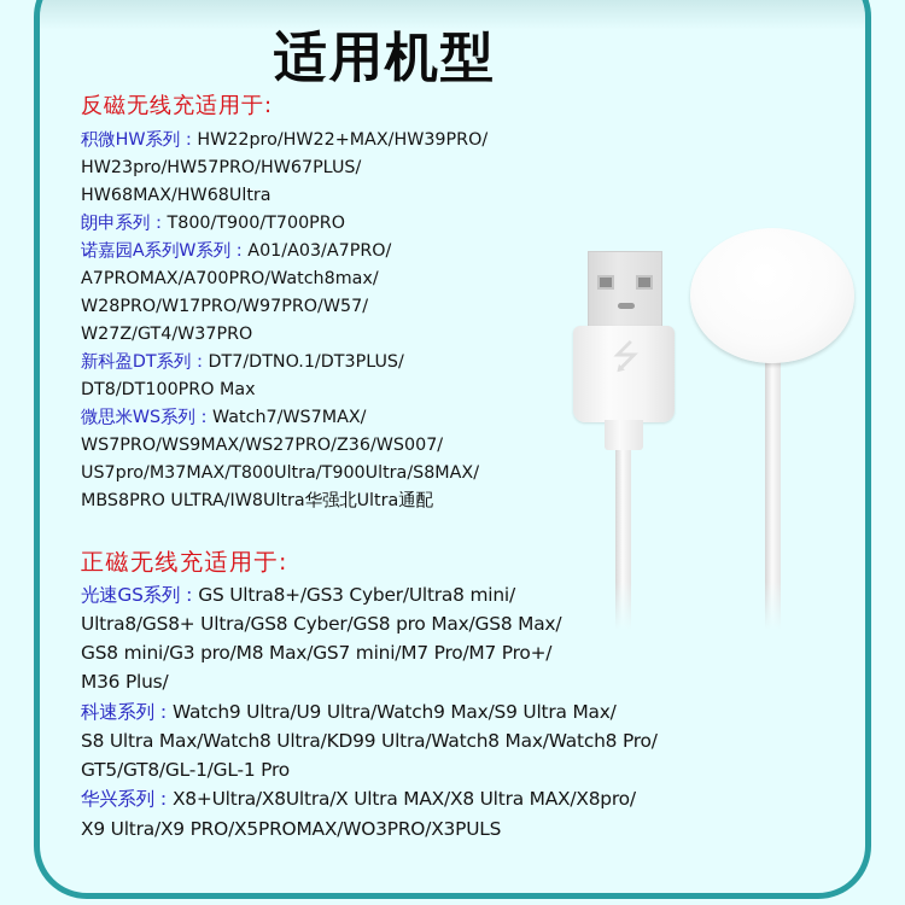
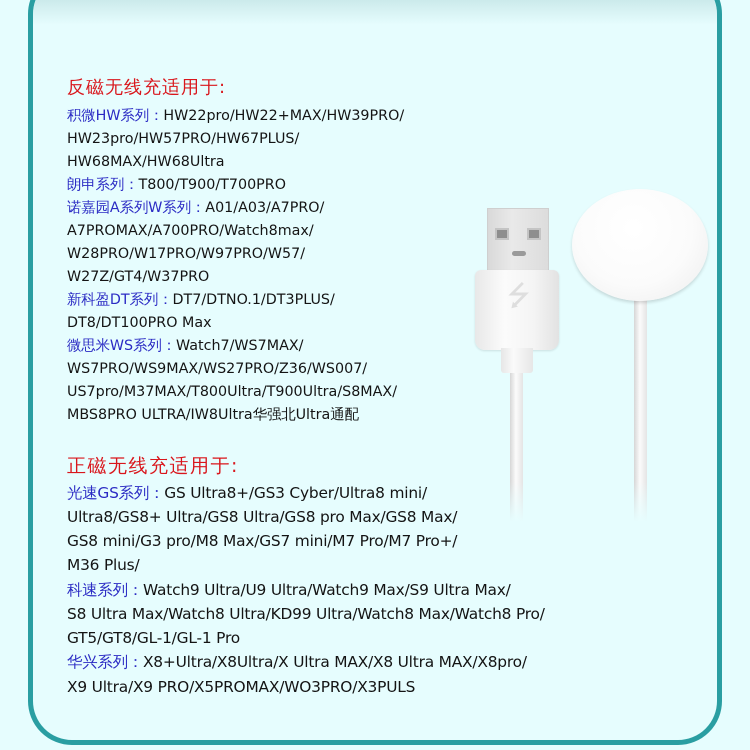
- 适用机型
  反磁无线充适用于:
  积微HW系列：HW22pro/HW22+MAX/HW39PRO/
  HW23pro/HW57PRO/HW67PLUS/
  HW68MAX/HW68Ultra
  朗申系列：T800/T900/T700PRO
  诺嘉园A系列W系列：A01/A03/A7PRO/
  A7PROMAX/A700PRO/Watch8max/
  W28PRO/W17PRO/W97PRO/W57/
  W27Z/GT4/W37PRO
  新科盈DT系列：DT7/DTNO.1/DT3PLUS/
  DT8/DT100PRO Max
  微思米WS系列：Watch7/WS7MAX/
  WS7PRO/WS9MAX/WS27PRO/Z36/WS007/
  US7pro/M37MAX/T800Ultra/T900Ultra/S8MAX/
  MBS8PRO ULTRA/IW8Ultra华强北Ultra通配
  正磁无线充适用于:
  光速GS系列：GS Ultra8+/GS3 Cyber/Ultra8 mini/
- Ultra8/GS8+ Ultra/GS8 Cyber/GS8 pro Max/GS8 Max/
+ Ultra8/GS8+ Ultra/GS8 Ultra/GS8 pro Max/GS8 Max/
  GS8 mini/G3 pro/M8 Max/GS7 mini/M7 Pro/M7 Pro+/
  M36 Plus/
  科速系列：Watch9 Ultra/U9 Ultra/Watch9 Max/S9 Ultra Max/
  S8 Ultra Max/Watch8 Ultra/KD99 Ultra/Watch8 Max/Watch8 Pro/
  GT5/GT8/GL-1/GL-1 Pro
  华兴系列：X8+Ultra/X8Ultra/X Ultra MAX/X8 Ultra MAX/X8pro/
  X9 Ultra/X9 PRO/X5PROMAX/WO3PRO/X3PULS
  ⭍
